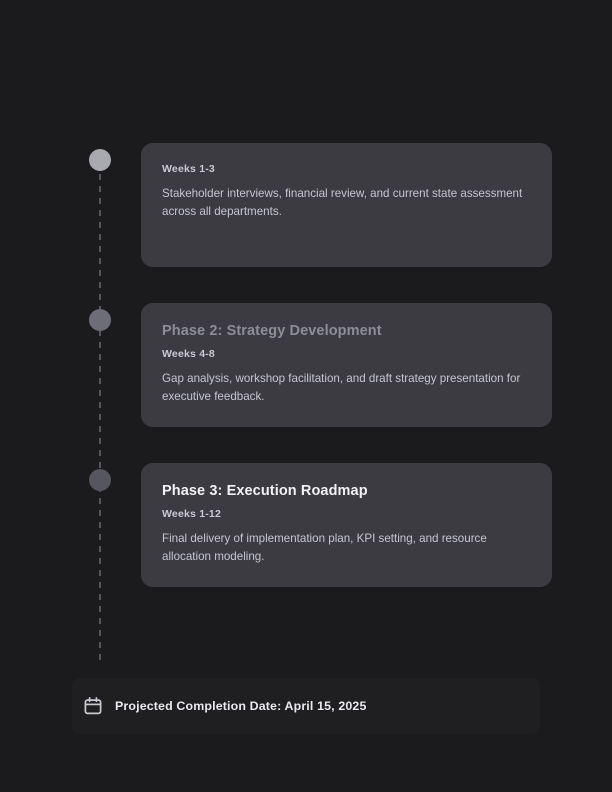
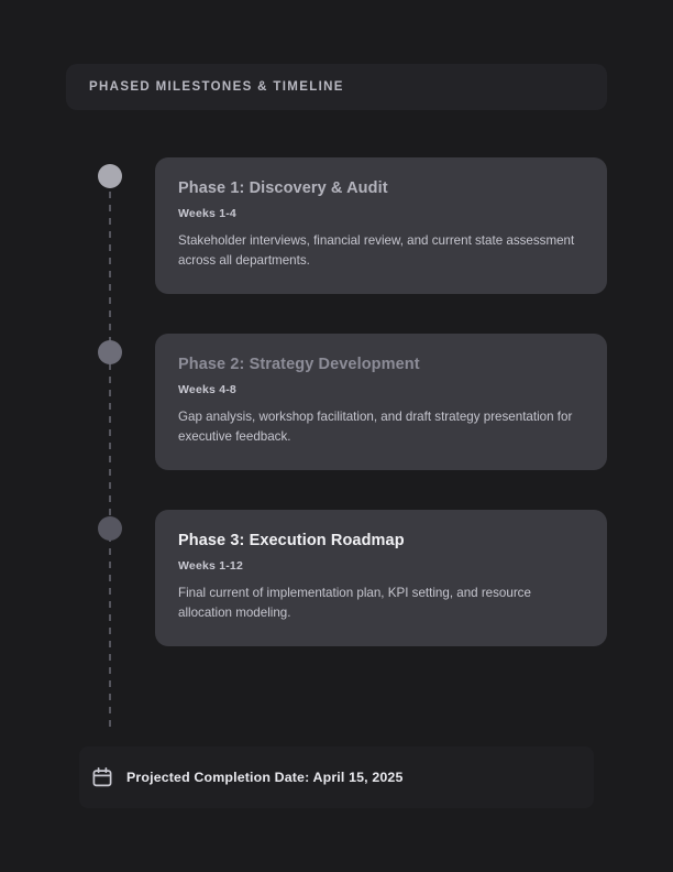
+ PHASED MILESTONES & TIMELINE
+ Phase 1: Discovery & Audit
- Weeks 1-3
+ Weeks 1-4
  Stakeholder interviews, financial review, and current state assessment across all departments.
  Phase 2: Strategy Development
  Weeks 4-8
  Gap analysis, workshop facilitation, and draft strategy presentation for executive feedback.
  Phase 3: Execution Roadmap
  Weeks 1-12
- Final delivery of implementation plan, KPI setting, and resource allocation modeling.
+ Final current of implementation plan, KPI setting, and resource allocation modeling.
  Projected Completion Date: April 15, 2025
